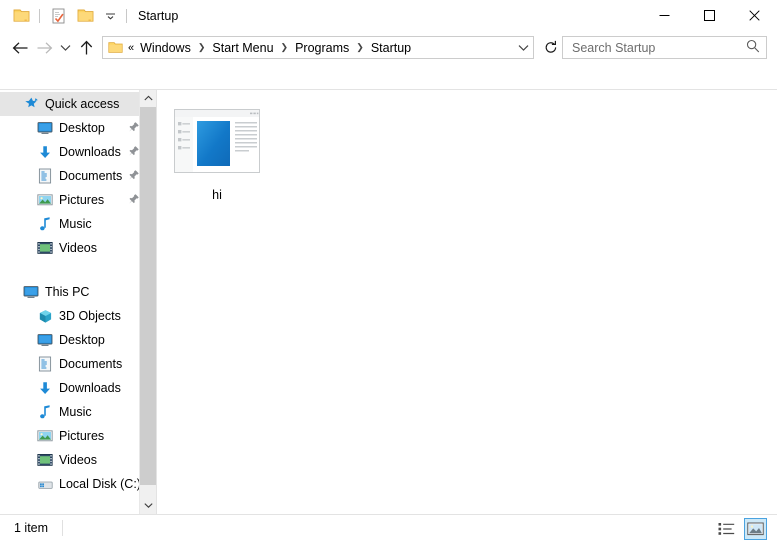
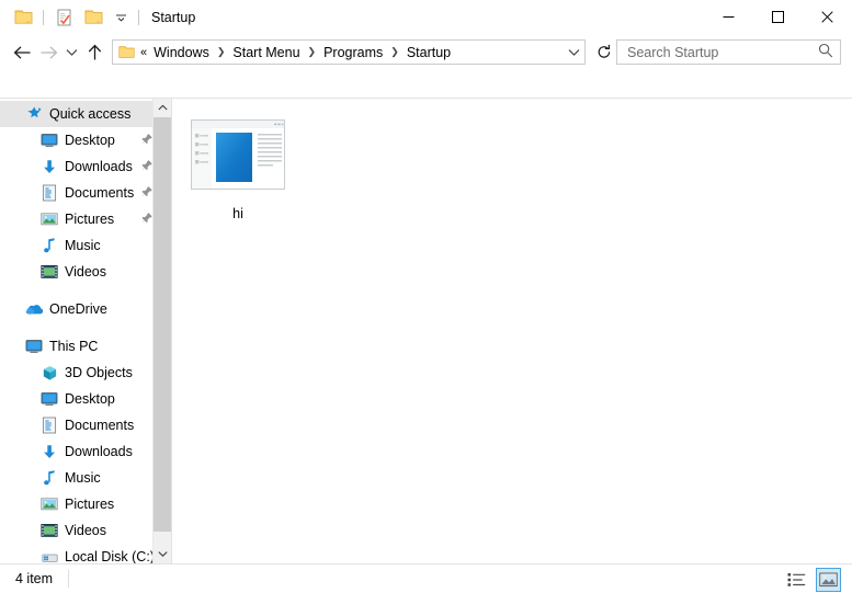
  Startup
  «
  Windows
  ❯
  Start Menu
  ❯
  Programs
  ❯
  Startup
  Search Startup
  Quick access
  Desktop
  Downloads
  Documents
  Pictures
  Music
  Videos
+ OneDrive
  This PC
  3D Objects
  Desktop
  Documents
  Downloads
  Music
  Pictures
  Videos
  Local Disk (C:
  hi
- 1 item
+ 4 item
